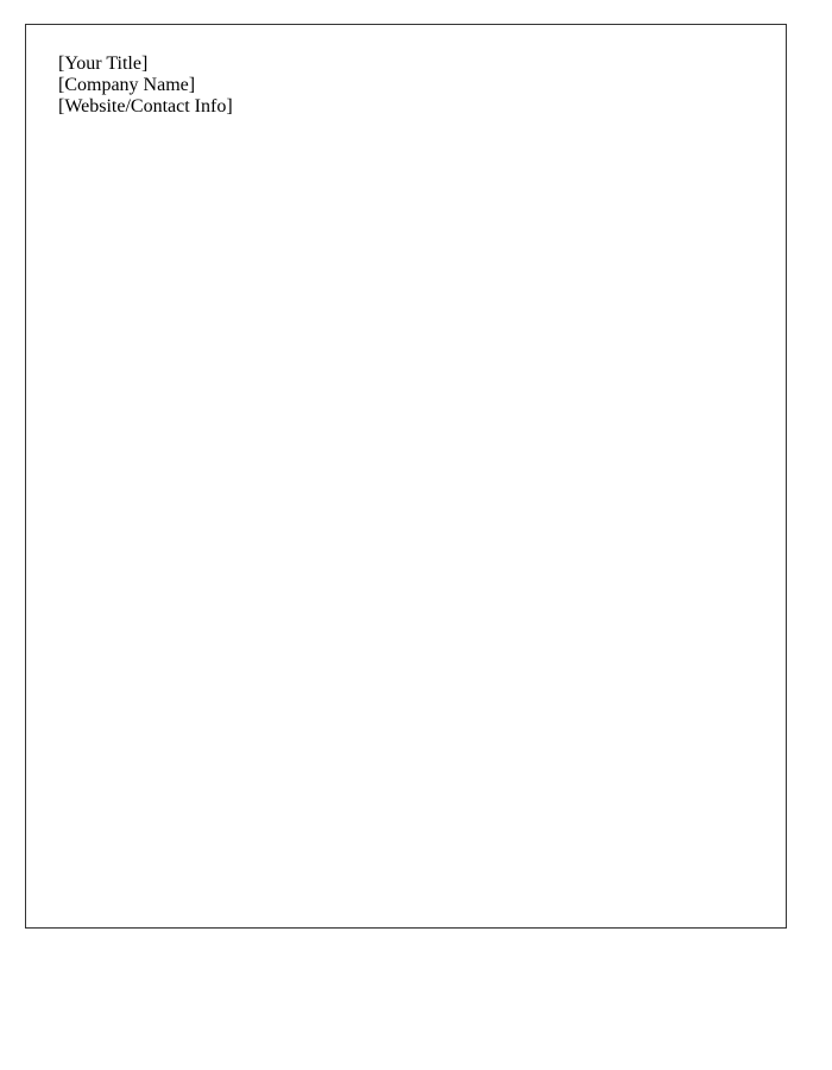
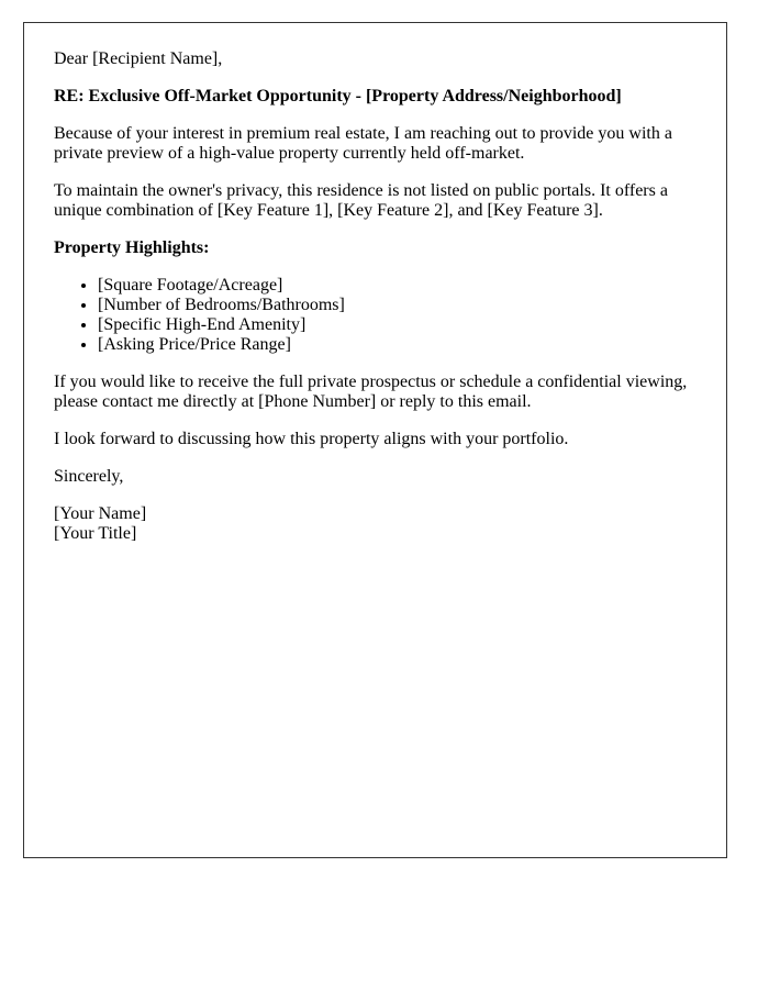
+ Dear [Recipient Name],
+ RE: Exclusive Off-Market Opportunity - [Property Address/Neighborhood]
+ Because of your interest in premium real estate, I am reaching out to provide you with a private preview of a high-value property currently held off-market.
+ To maintain the owner's privacy, this residence is not listed on public portals. It offers a unique combination of [Key Feature 1], [Key Feature 2], and [Key Feature 3].
+ Property Highlights:
+ [Square Footage/Acreage]
+ [Number of Bedrooms/Bathrooms]
+ [Specific High-End Amenity]
+ [Asking Price/Price Range]
+ If you would like to receive the full private prospectus or schedule a confidential viewing, please contact me directly at [Phone Number] or reply to this email.
+ I look forward to discussing how this property aligns with your portfolio.
+ Sincerely,
+ [Your Name]
  [Your Title]
- [Company Name]
- [Website/Contact Info]
